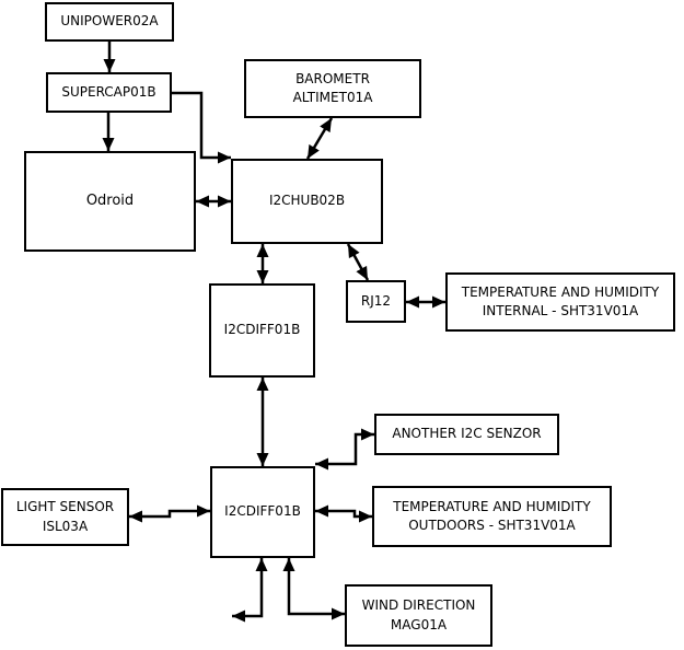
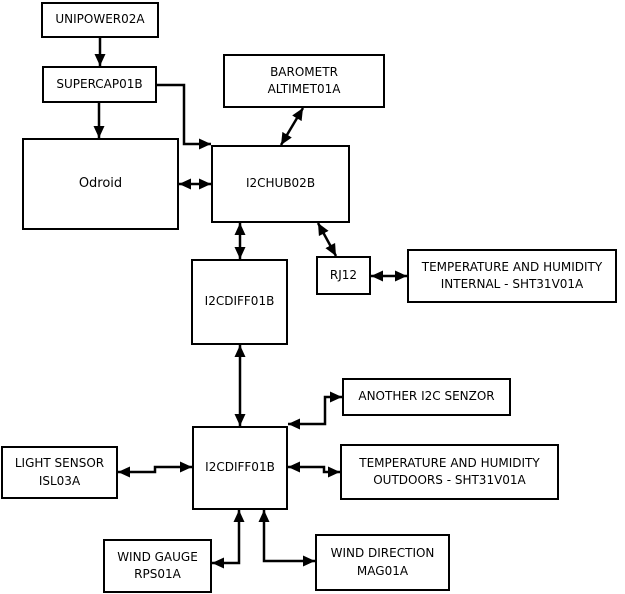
  UNIPOWER02A
  SUPERCAP01B
  Odroid
  BAROMETR
  ALTIMET01A
  I2CHUB02B
  RJ12
  TEMPERATURE AND HUMIDITY
  INTERNAL - SHT31V01A
  I2CDIFF01B
  ANOTHER I2C SENZOR
  I2CDIFF01B
  LIGHT SENSOR
  ISL03A
  TEMPERATURE AND HUMIDITY
  OUTDOORS - SHT31V01A
+ WIND GAUGE
+ RPS01A
  WIND DIRECTION
  MAG01A
